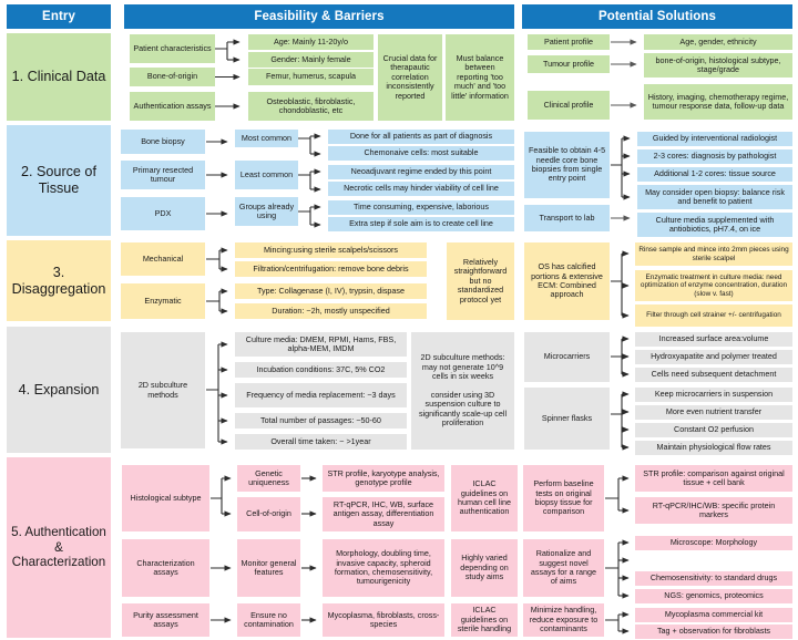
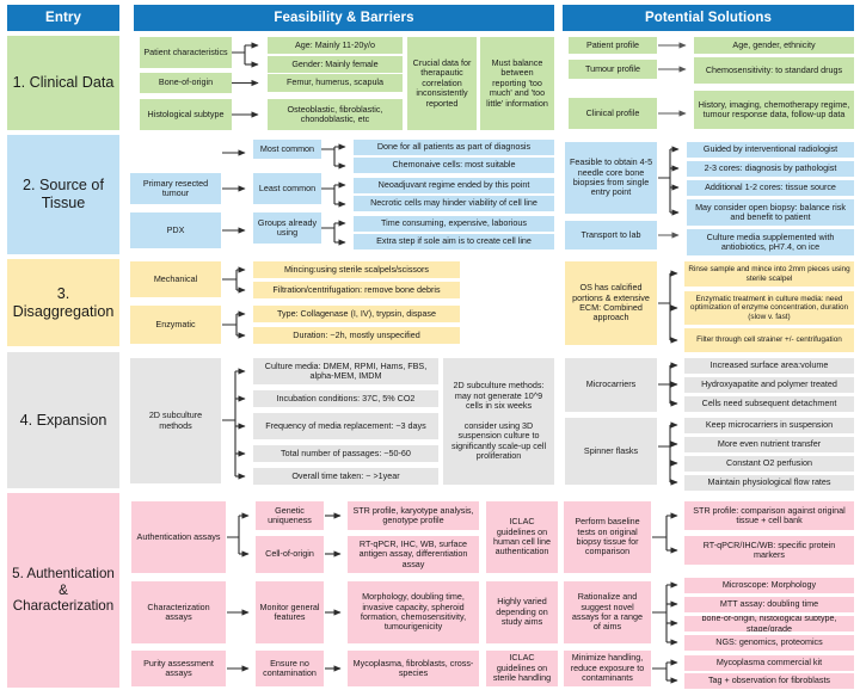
  Entry
  Feasibility & Barriers
  Potential Solutions
  1. Clinical Data
  Patient characteristics
  Bone-of-origin
- Authentication assays
+ Histological subtype
  Age: Mainly 11-20y/o
  Gender: Mainly female
  Femur, humerus, scapula
  Osteoblastic, fibroblastic, chondoblastic, etc
  Crucial data for therapautic correlation inconsistently reported
  Must balance between reporting 'too much' and 'too little' information
  Patient profile
  Tumour profile
  Clinical profile
  Age, gender, ethnicity
- bone-of-origin, histological subtype, stage/grade
+ Chemosensitivity: to standard drugs
  History, imaging, chemotherapy regime, tumour response data, follow-up data
  2. Source of Tissue
- Bone biopsy
  Primary resected tumour
  PDX
  Most common
  Least common
  Groups already using
  Done for all patients as part of diagnosis
  Chemonaive cells: most suitable
  Neoadjuvant regime ended by this point
  Necrotic cells may hinder viability of cell line
  Time consuming, expensive, laborious
  Extra step if sole aim is to create cell line
  Feasible to obtain 4-5 needle core bone biopsies from single entry point
  Transport to lab
  Guided by interventional radiologist
  2-3 cores: diagnosis by pathologist
  Additional 1-2 cores: tissue source
  May consider open biopsy: balance risk and benefit to patient
  Culture media supplemented with antiobiotics, pH7.4, on ice
  3. Disaggregation
  Mechanical
  Enzymatic
  Mincing:using sterile scalpels/scissors
  Filtration/centrifugation: remove bone debris
  Type: Collagenase (I, IV), trypsin, dispase
  Duration: ~2h, mostly unspecified
- Relatively straightforward but no standardized protocol yet
  OS has calcified portions & extensive ECM: Combined approach
  4. Expansion
  2D subculture methods
  Culture media: DMEM, RPMI, Hams, FBS, alpha-MEM, IMDM
  Incubation conditions: 37C, 5% CO2
  Frequency of media replacement: ~3 days
  Total number of passages: ~50-60
  Overall time taken: ~ >1year
  2D subculture methods: may not generate 10^9 cells in six weeks
  consider using 3D suspension culture to significantly scale-up cell proliferation
  Microcarriers
  Spinner flasks
  Increased surface area:volume
  Hydroxyapatite and polymer treated
  Cells need subsequent detachment
  Keep microcarriers in suspension
  More even nutrient transfer
  Constant O2 perfusion
  Maintain physiological flow rates
  5. Authentication & Characterization
- Histological subtype
+ Authentication assays
  Characterization assays
  Purity assessment assays
  Genetic uniqueness
  Cell-of-origin
  Monitor general features
  Ensure no contamination
  STR profile, karyotype analysis, genotype profile
  RT-qPCR, IHC, WB, surface antigen assay, differentiation assay
  Morphology, doubling time, invasive capacity, spheroid formation, chemosensitivity, tumourigenicity
  Mycoplasma, fibroblasts, cross-species
  ICLAC guidelines on human cell line authentication
  Highly varied depending on study aims
  ICLAC guidelines on sterile handling
  Perform baseline tests on original biopsy tissue for comparison
  Rationalize and suggest novel assays for a range of aims
  Minimize handling, reduce exposure to contaminants
  STR profile: comparison against original tissue + cell bank
  RT-qPCR/IHC/WB: specific protein markers
  Microscope: Morphology
+ MTT assay: doubling time
- Chemosensitivity: to standard drugs
+ bone-of-origin, histological subtype, stage/grade
  NGS: genomics, proteomics
  Mycoplasma commercial kit
  Tag + observation for fibroblasts
